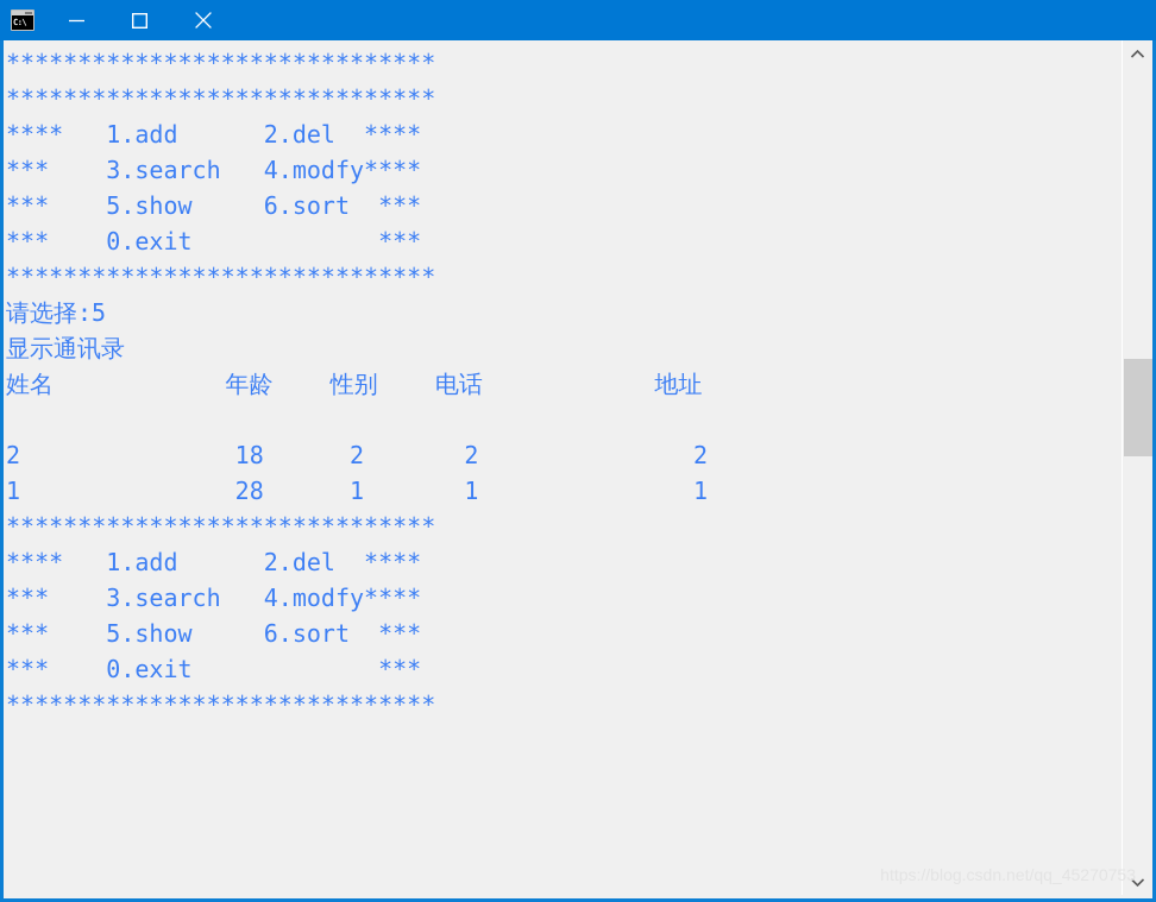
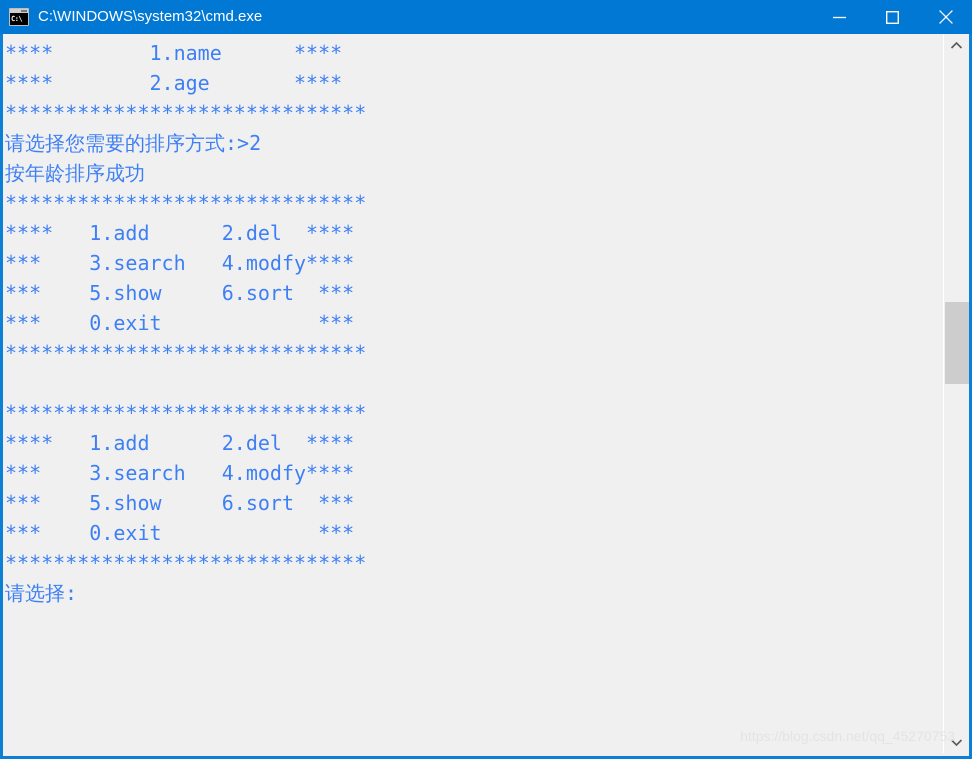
  C:\
+ C:\WINDOWS\system32\cmd.exe
+ **** 1.name ****
+ **** 2.age ****
  ******************************
+ 请选择您需要的排序方式:>2
+ 按年龄排序成功
  ******************************
  **** 1.add 2.del ****
  *** 3.search 4.modfy****
  *** 5.show 6.sort ***
  *** 0.exit ***
  ******************************
- 请选择:5
- 显示通讯录
- 姓名 年龄 性别 电话 地址
- 2 18 2 2 2
- 1 28 1 1 1
  ******************************
  **** 1.add 2.del ****
  *** 3.search 4.modfy****
  *** 5.show 6.sort ***
  *** 0.exit ***
  ******************************
+ 请选择:
  https://blog.csdn.net/qq_45270753
